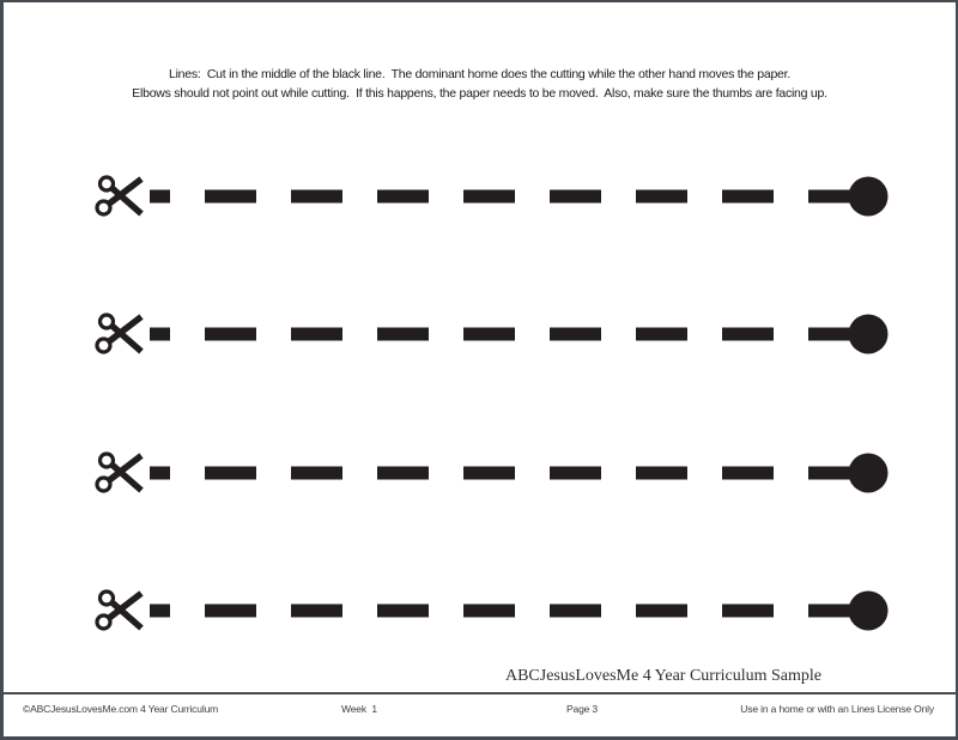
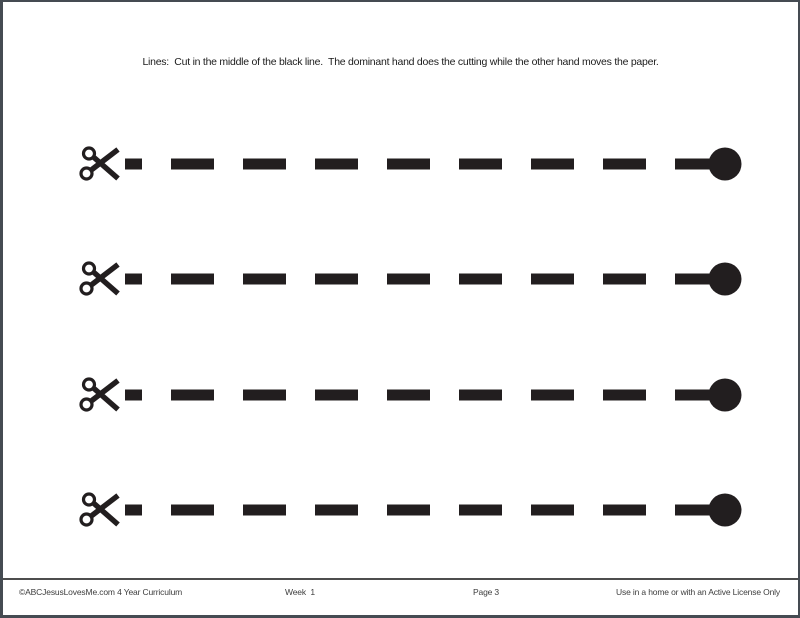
- Lines: Cut in the middle of the black line. The dominant home does the cutting while the other hand moves the paper.
+ Lines: Cut in the middle of the black line. The dominant hand does the cutting while the other hand moves the paper.
- Elbows should not point out while cutting. If this happens, the paper needs to be moved. Also, make sure the thumbs are facing up.
- ABCJesusLovesMe 4 Year Curriculum Sample
  ©ABCJesusLovesMe.com 4 Year Curriculum
  Week 1
  Page 3
- Use in a home or with an Lines License Only
+ Use in a home or with an Active License Only
